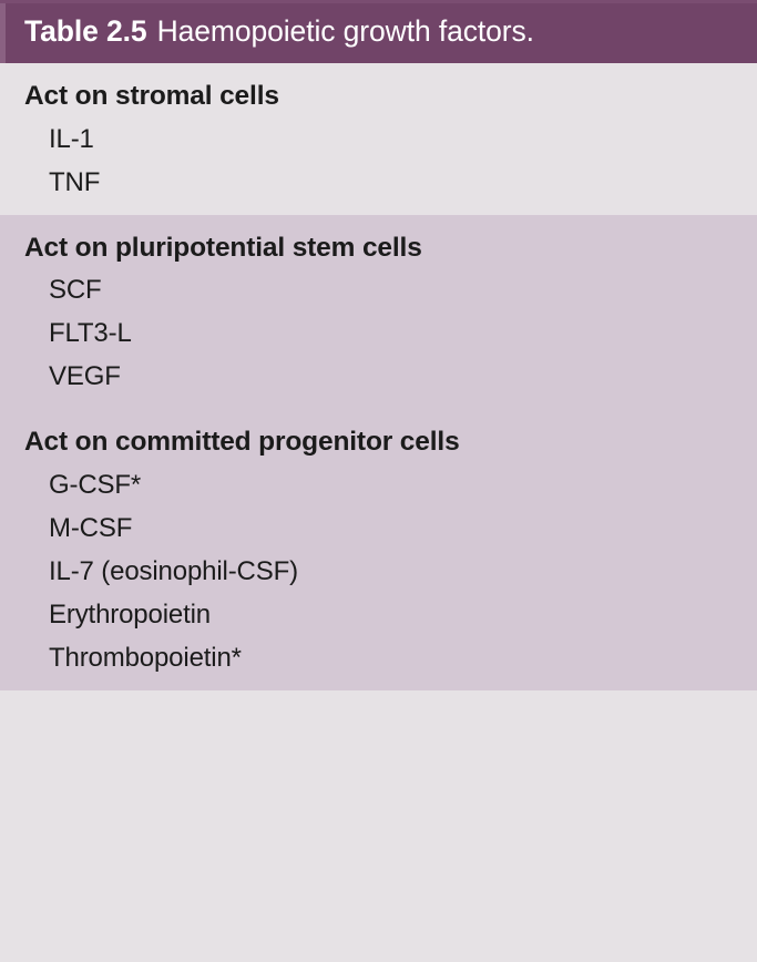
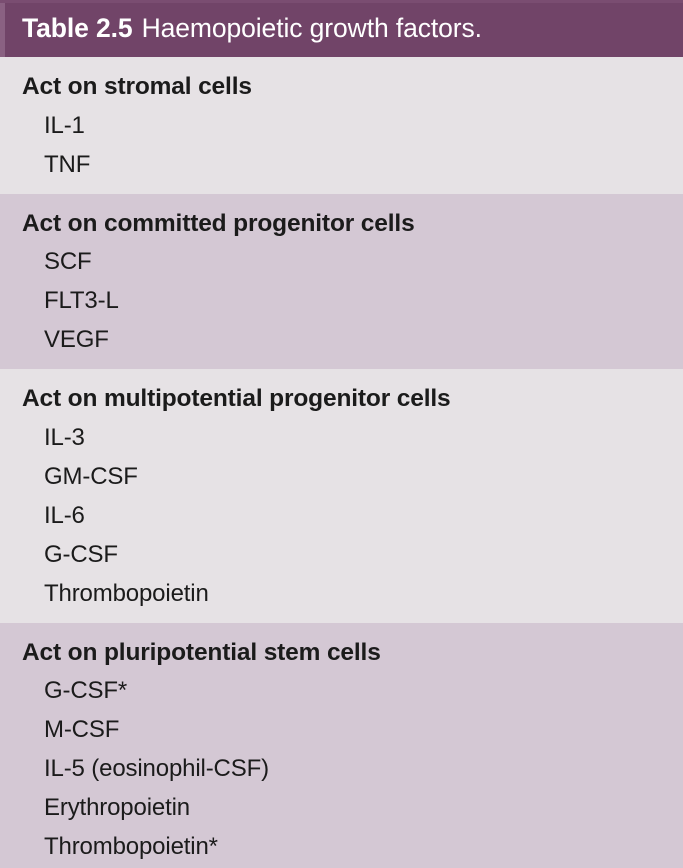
  Table 2.5 Haemopoietic growth factors.
  Act on stromal cells
  IL-1
  TNF
- Act on pluripotential stem cells
+ Act on committed progenitor cells
  SCF
  FLT3-L
  VEGF
+ Act on multipotential progenitor cells
+ IL-3
+ GM-CSF
+ IL-6
+ G-CSF
+ Thrombopoietin
- Act on committed progenitor cells
+ Act on pluripotential stem cells
  G-CSF*
  M-CSF
- IL-7 (eosinophil-CSF)
+ IL-5 (eosinophil-CSF)
  Erythropoietin
  Thrombopoietin*
